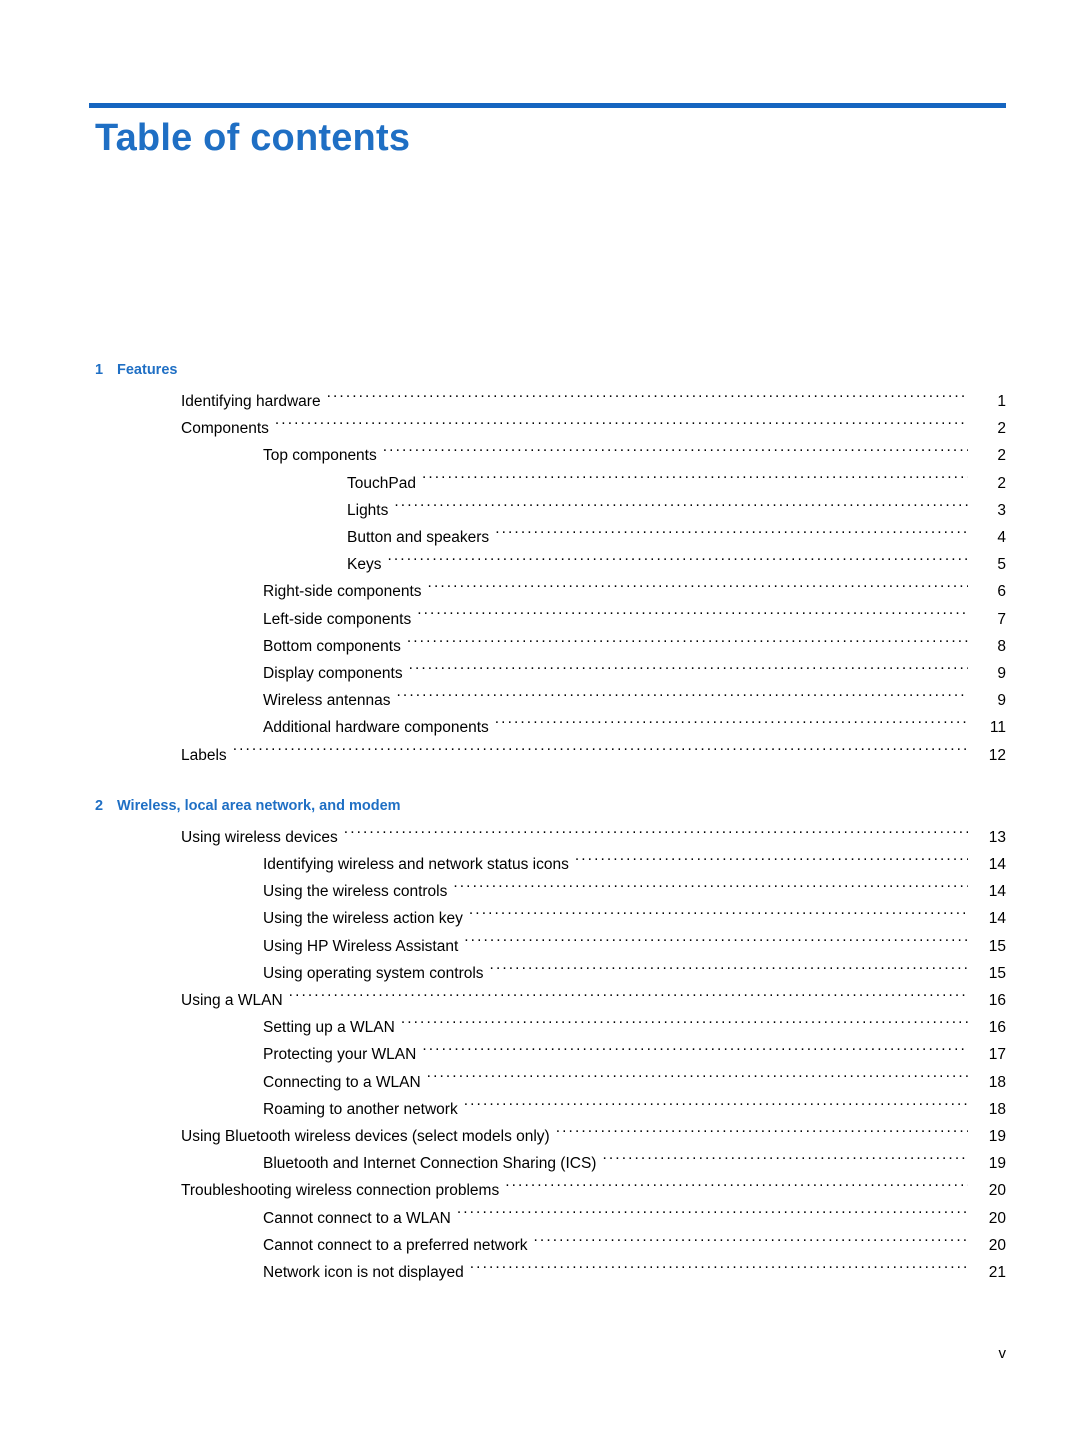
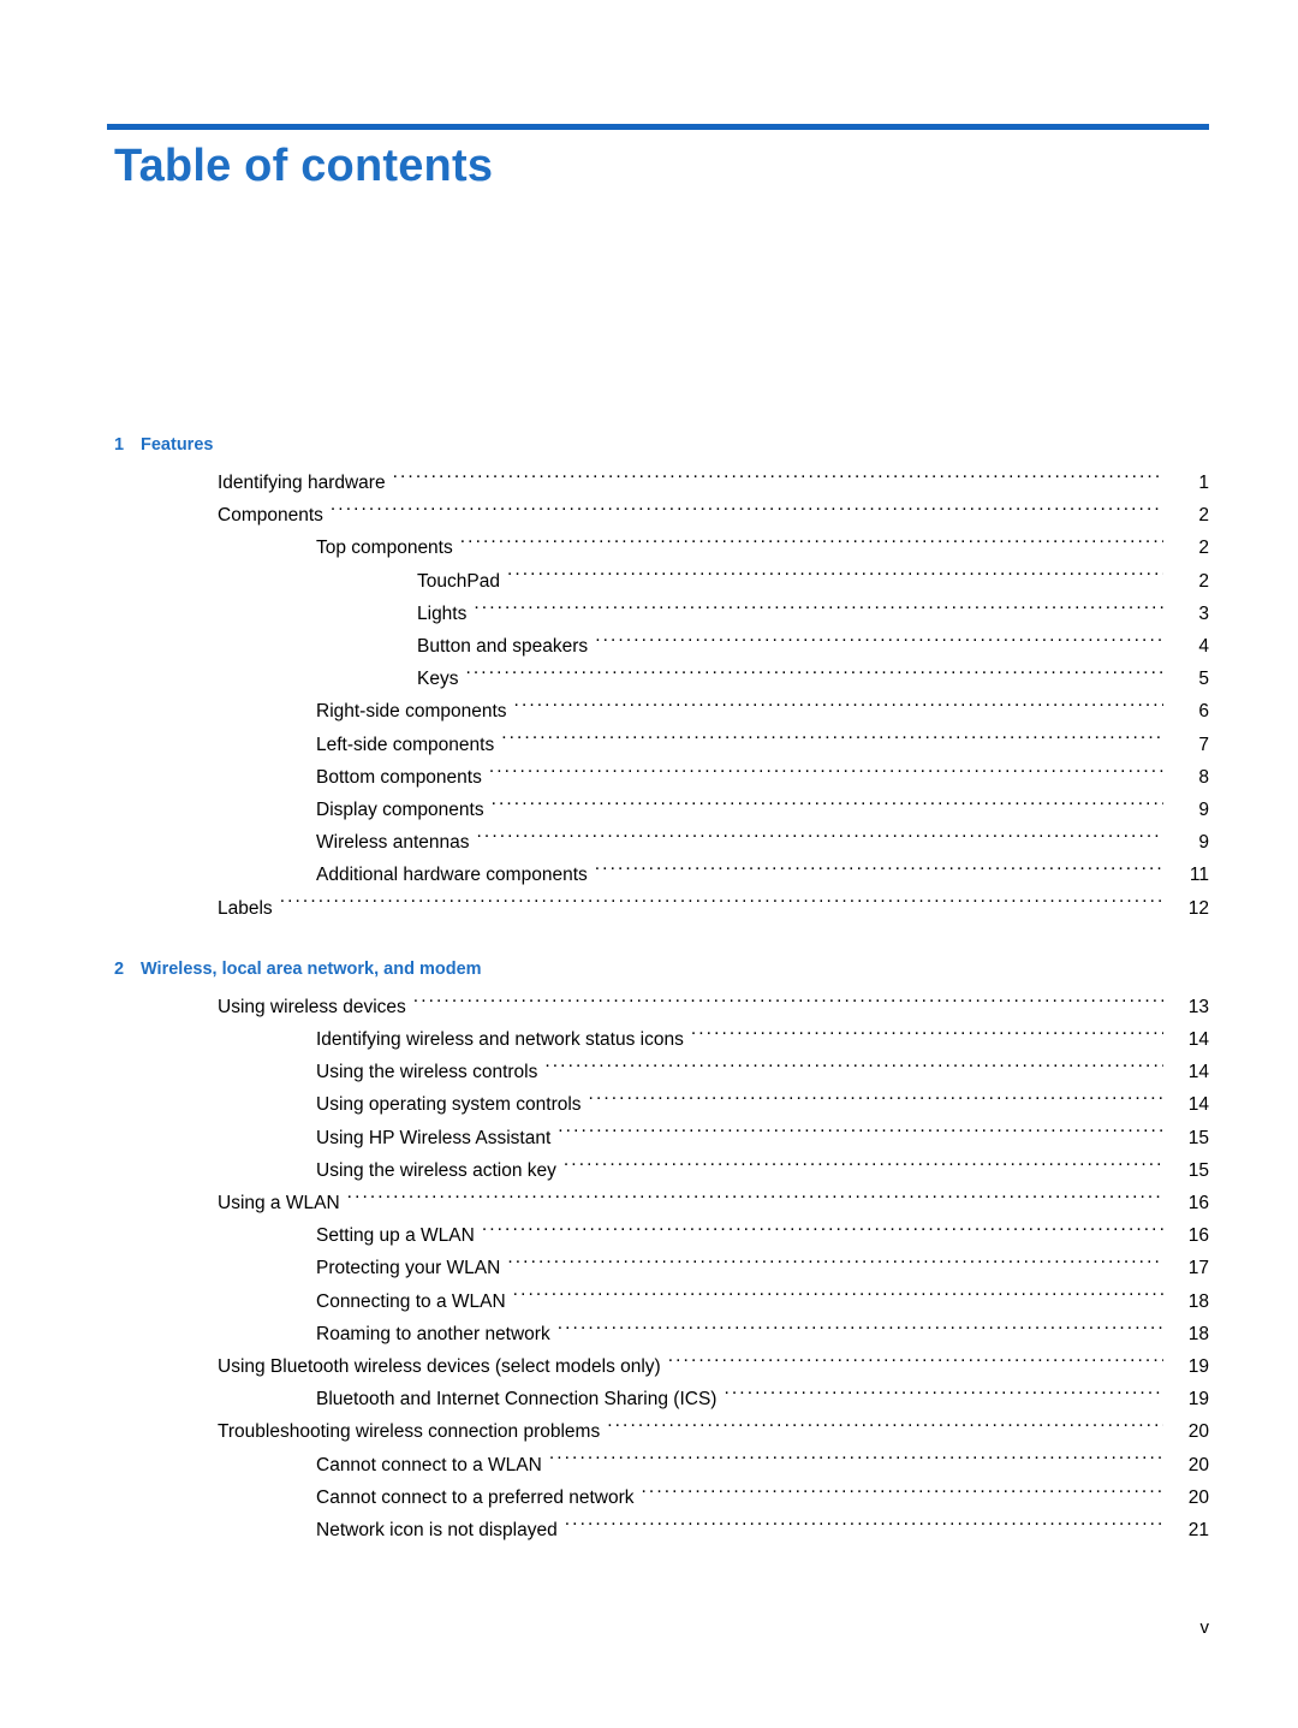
  Table of contents
  1
  Features
  Identifying hardware
  1
  Components
  2
  Top components
  2
  TouchPad
  2
  Lights
  3
  Button and speakers
  4
  Keys
  5
  Right-side components
  6
  Left-side components
  7
  Bottom components
  8
  Display components
  9
  Wireless antennas
  9
  Additional hardware components
  11
  Labels
  12
  2
  Wireless, local area network, and modem
  Using wireless devices
  13
  Identifying wireless and network status icons
  14
  Using the wireless controls
  14
- Using the wireless action key
+ Using operating system controls
  14
  Using HP Wireless Assistant
  15
- Using operating system controls
+ Using the wireless action key
  15
  Using a WLAN
  16
  Setting up a WLAN
  16
  Protecting your WLAN
  17
  Connecting to a WLAN
  18
  Roaming to another network
  18
  Using Bluetooth wireless devices (select models only)
  19
  Bluetooth and Internet Connection Sharing (ICS)
  19
  Troubleshooting wireless connection problems
  20
  Cannot connect to a WLAN
  20
  Cannot connect to a preferred network
  20
  Network icon is not displayed
  21
  v
